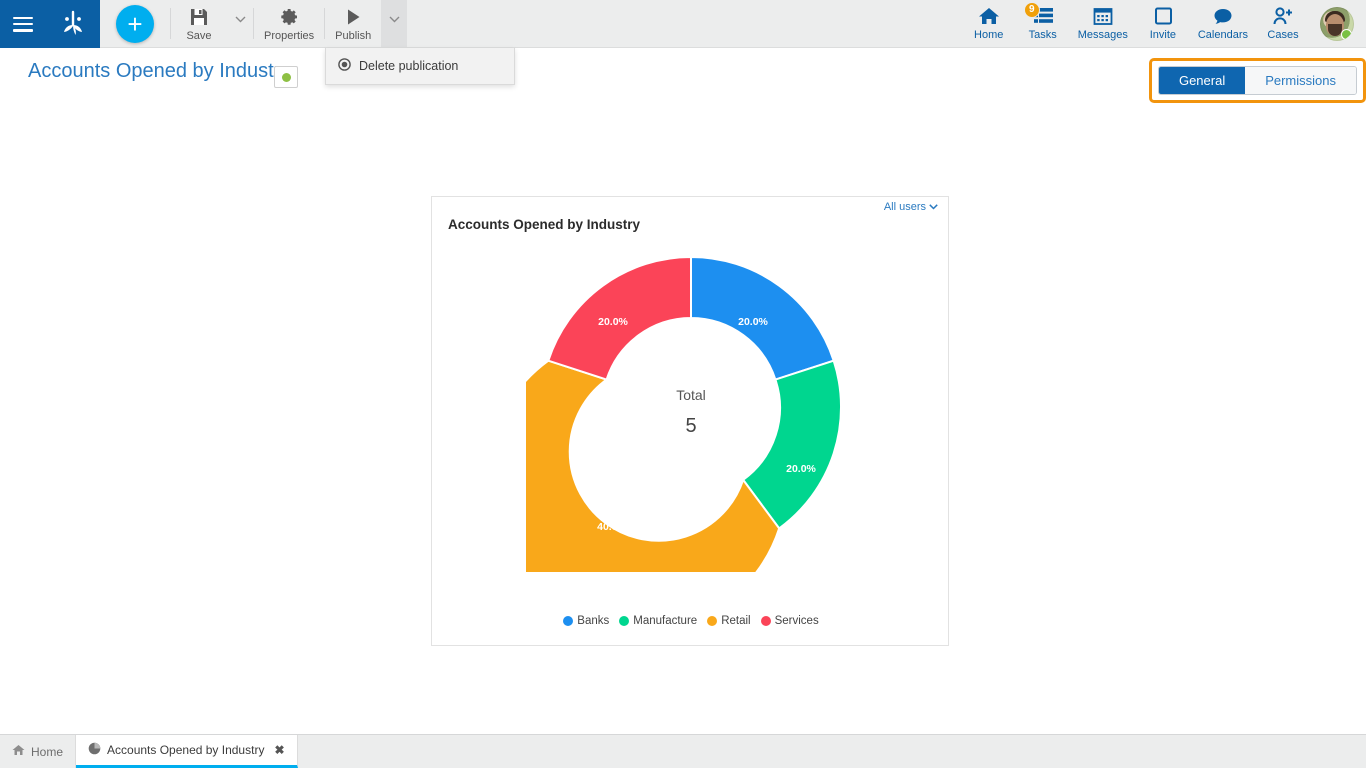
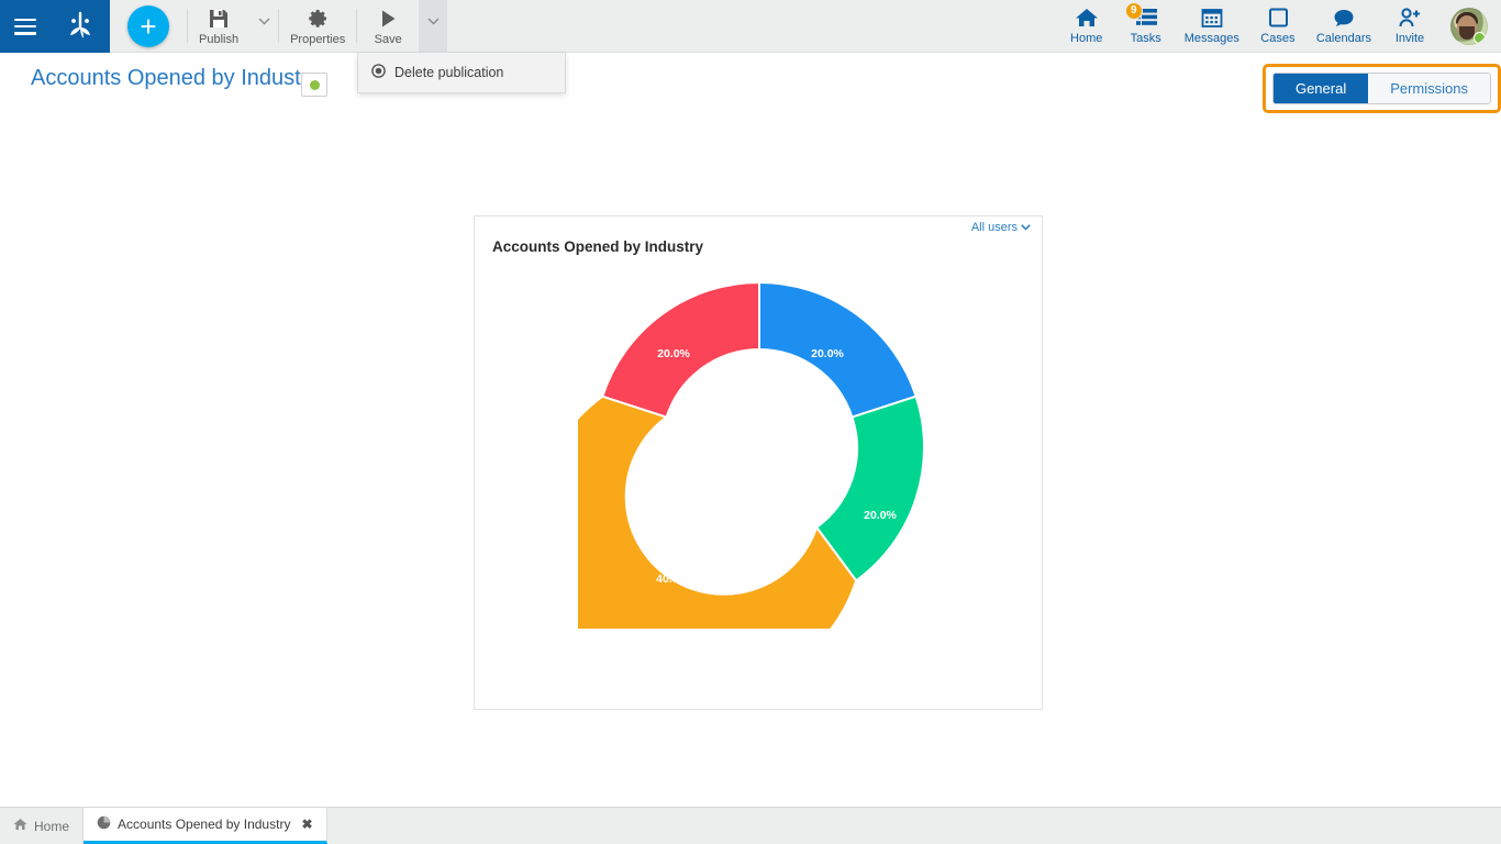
  +
- Save
+ Publish
  Properties
- Publish
+ Save
  Home
  9
  Tasks
  Messages
- Invite
+ Cases
  Calendars
- Cases
+ Invite
  Delete publication
  Accounts Opened by Indust
  General
  Permissions
  All users
  Accounts Opened by Industry
  20.0%
  20.0%
  40.0%
  20.0%
- Total
- 5
- Banks
- Manufacture
- Retail
- Services
  Home
  Accounts Opened by Industry
  ✖
